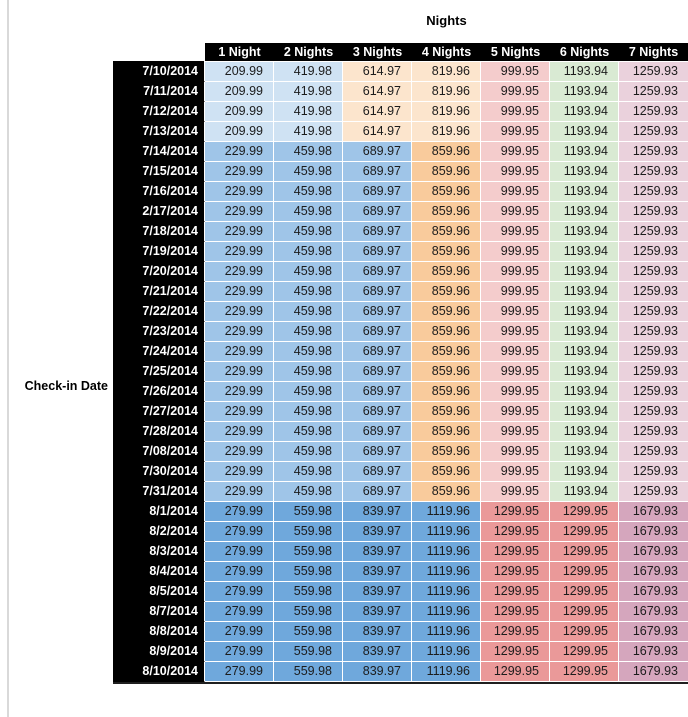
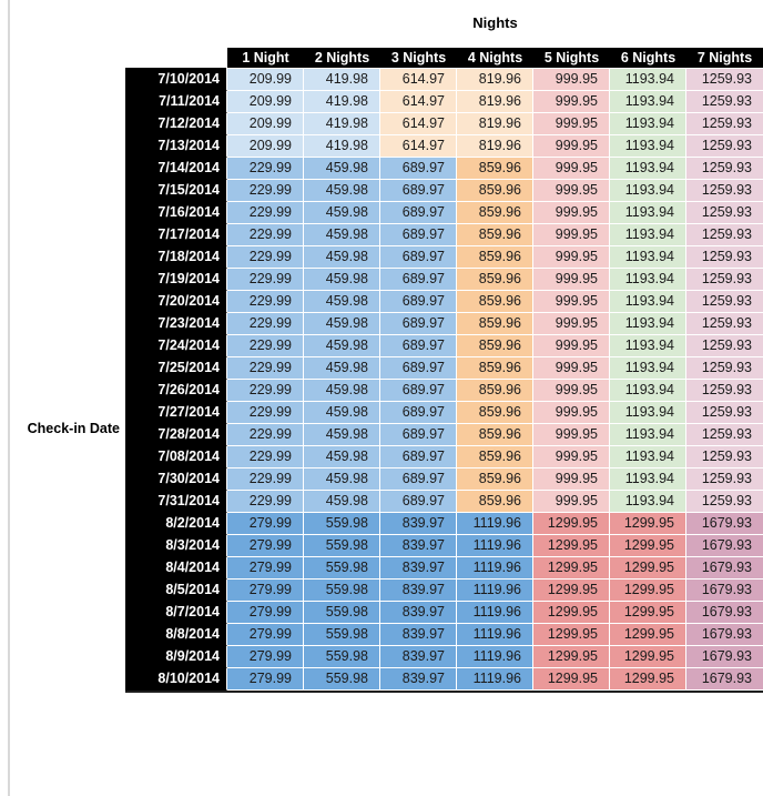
  Nights
  Check-in Date
  	1 Night	2 Nights	3 Nights	4 Nights	5 Nights	6 Nights	7 Nights
  7/10/2014	209.99	419.98	614.97	819.96	999.95	1193.94	1259.93
  7/11/2014	209.99	419.98	614.97	819.96	999.95	1193.94	1259.93
  7/12/2014	209.99	419.98	614.97	819.96	999.95	1193.94	1259.93
  7/13/2014	209.99	419.98	614.97	819.96	999.95	1193.94	1259.93
  7/14/2014	229.99	459.98	689.97	859.96	999.95	1193.94	1259.93
  7/15/2014	229.99	459.98	689.97	859.96	999.95	1193.94	1259.93
  7/16/2014	229.99	459.98	689.97	859.96	999.95	1193.94	1259.93
- 2/17/2014	229.99	459.98	689.97	859.96	999.95	1193.94	1259.93
+ 7/17/2014	229.99	459.98	689.97	859.96	999.95	1193.94	1259.93
  7/18/2014	229.99	459.98	689.97	859.96	999.95	1193.94	1259.93
  7/19/2014	229.99	459.98	689.97	859.96	999.95	1193.94	1259.93
  7/20/2014	229.99	459.98	689.97	859.96	999.95	1193.94	1259.93
- 7/21/2014	229.99	459.98	689.97	859.96	999.95	1193.94	1259.93
- 7/22/2014	229.99	459.98	689.97	859.96	999.95	1193.94	1259.93
  7/23/2014	229.99	459.98	689.97	859.96	999.95	1193.94	1259.93
  7/24/2014	229.99	459.98	689.97	859.96	999.95	1193.94	1259.93
  7/25/2014	229.99	459.98	689.97	859.96	999.95	1193.94	1259.93
  7/26/2014	229.99	459.98	689.97	859.96	999.95	1193.94	1259.93
  7/27/2014	229.99	459.98	689.97	859.96	999.95	1193.94	1259.93
  7/28/2014	229.99	459.98	689.97	859.96	999.95	1193.94	1259.93
  7/08/2014	229.99	459.98	689.97	859.96	999.95	1193.94	1259.93
  7/30/2014	229.99	459.98	689.97	859.96	999.95	1193.94	1259.93
  7/31/2014	229.99	459.98	689.97	859.96	999.95	1193.94	1259.93
- 8/1/2014	279.99	559.98	839.97	1119.96	1299.95	1299.95	1679.93
  8/2/2014	279.99	559.98	839.97	1119.96	1299.95	1299.95	1679.93
  8/3/2014	279.99	559.98	839.97	1119.96	1299.95	1299.95	1679.93
  8/4/2014	279.99	559.98	839.97	1119.96	1299.95	1299.95	1679.93
  8/5/2014	279.99	559.98	839.97	1119.96	1299.95	1299.95	1679.93
  8/7/2014	279.99	559.98	839.97	1119.96	1299.95	1299.95	1679.93
  8/8/2014	279.99	559.98	839.97	1119.96	1299.95	1299.95	1679.93
  8/9/2014	279.99	559.98	839.97	1119.96	1299.95	1299.95	1679.93
  8/10/2014	279.99	559.98	839.97	1119.96	1299.95	1299.95	1679.93
